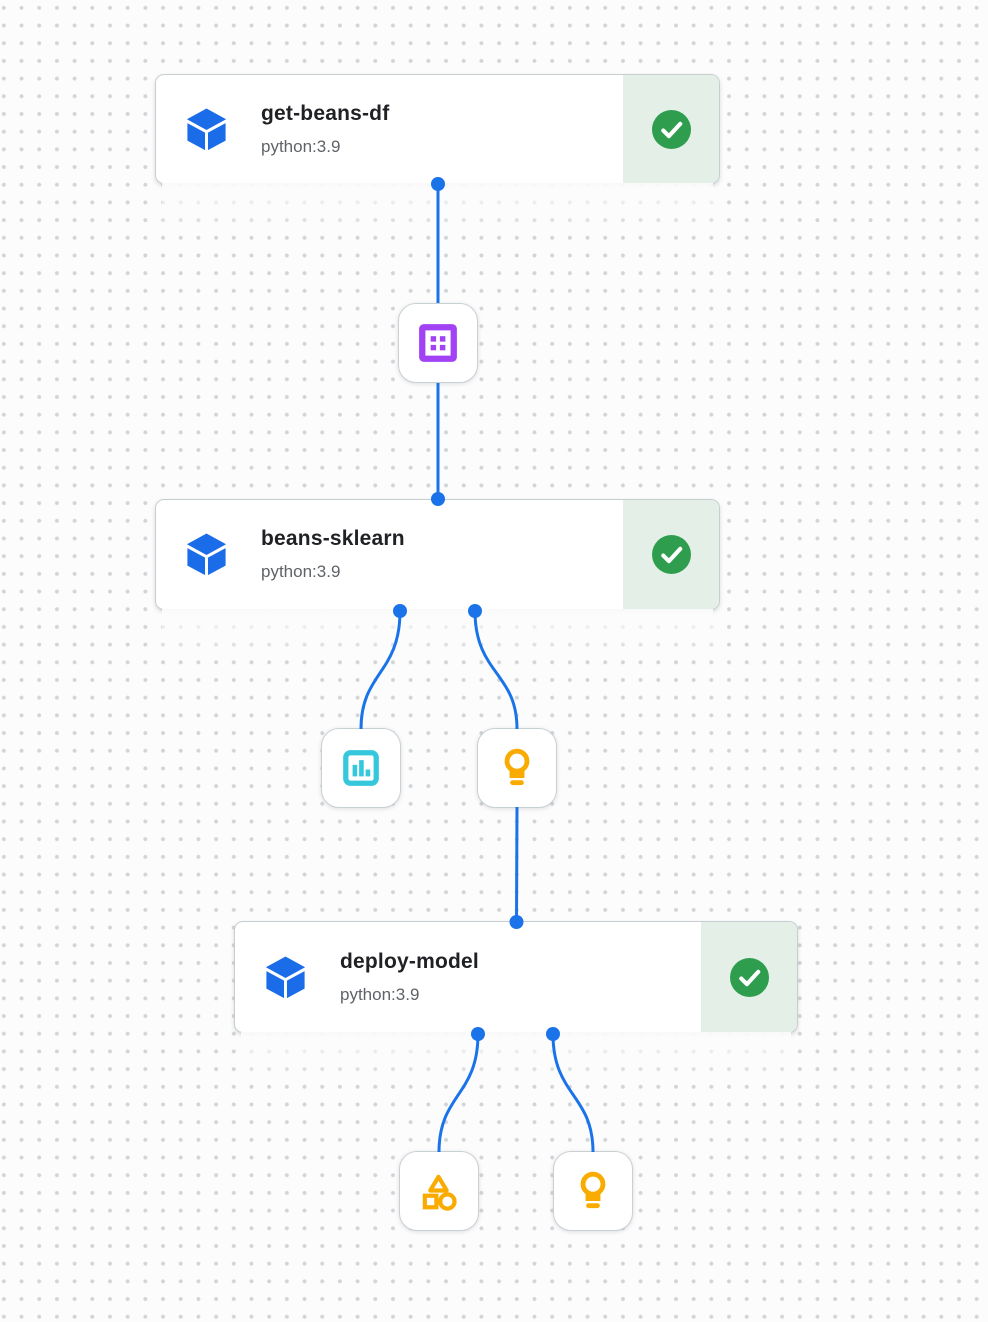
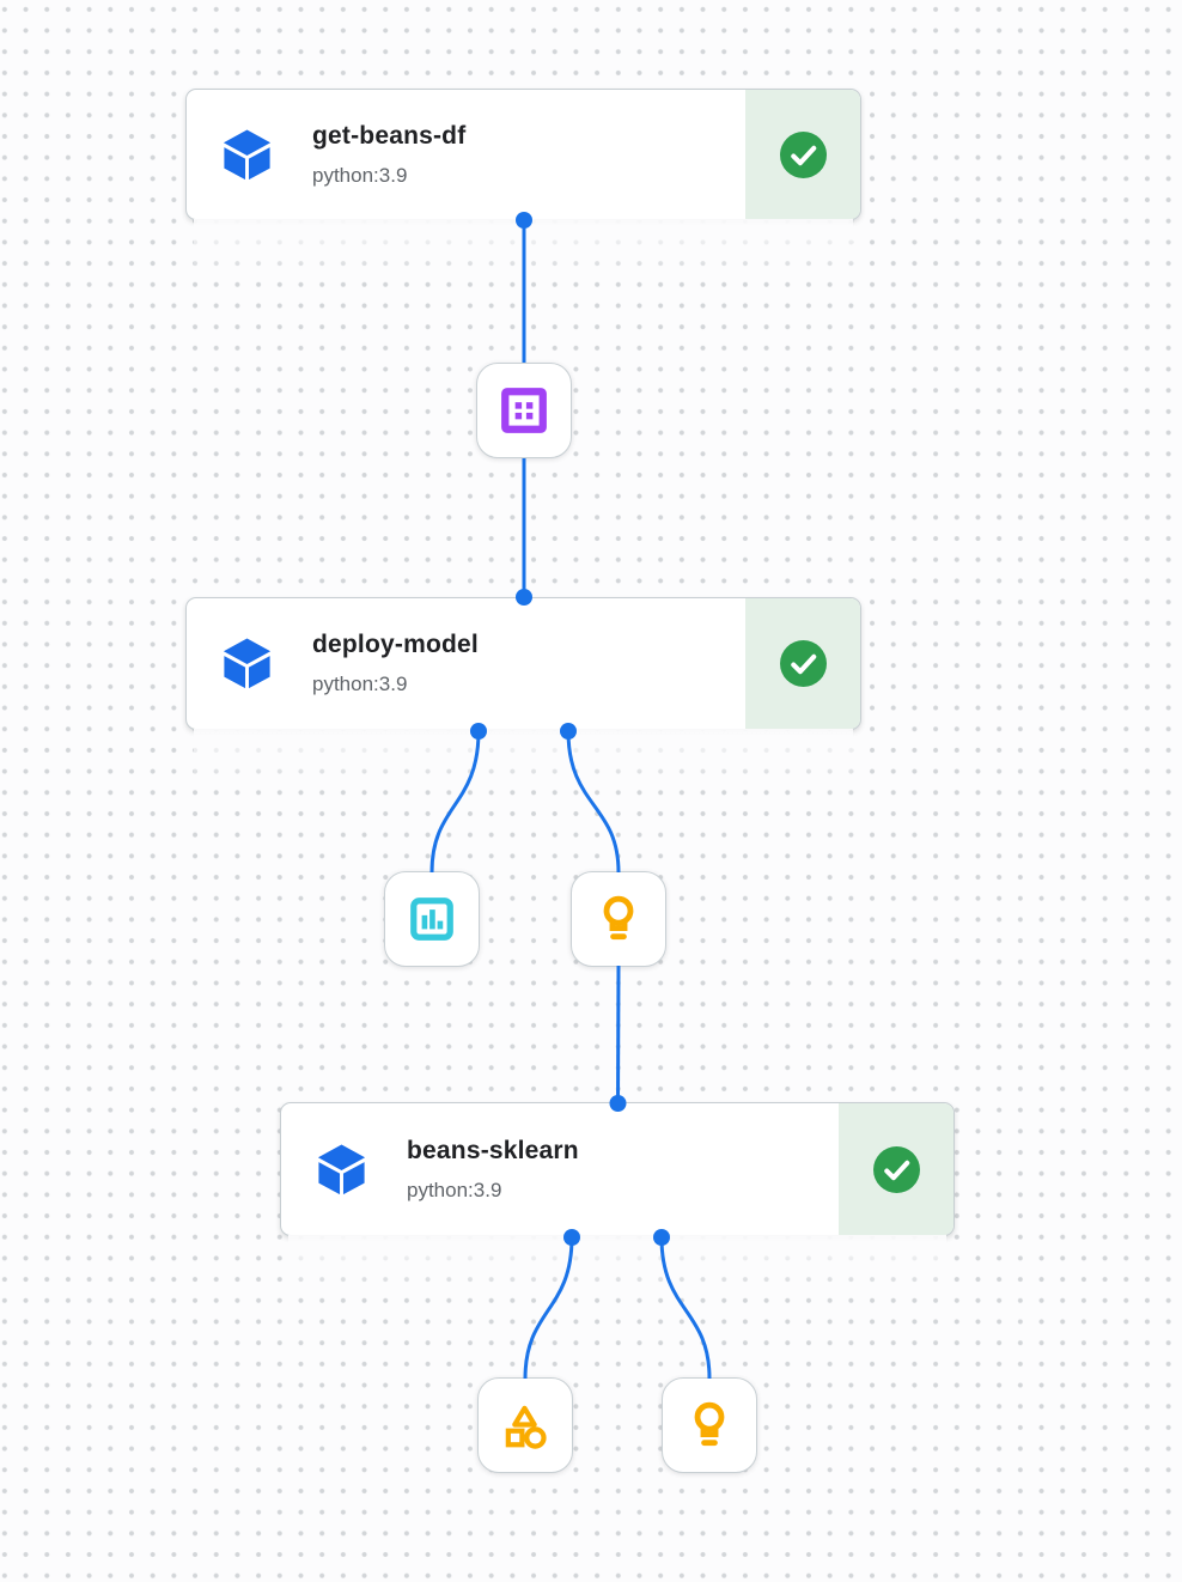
  get-beans-df
  python:3.9
- beans-sklearn
+ deploy-model
  python:3.9
- deploy-model
+ beans-sklearn
  python:3.9
